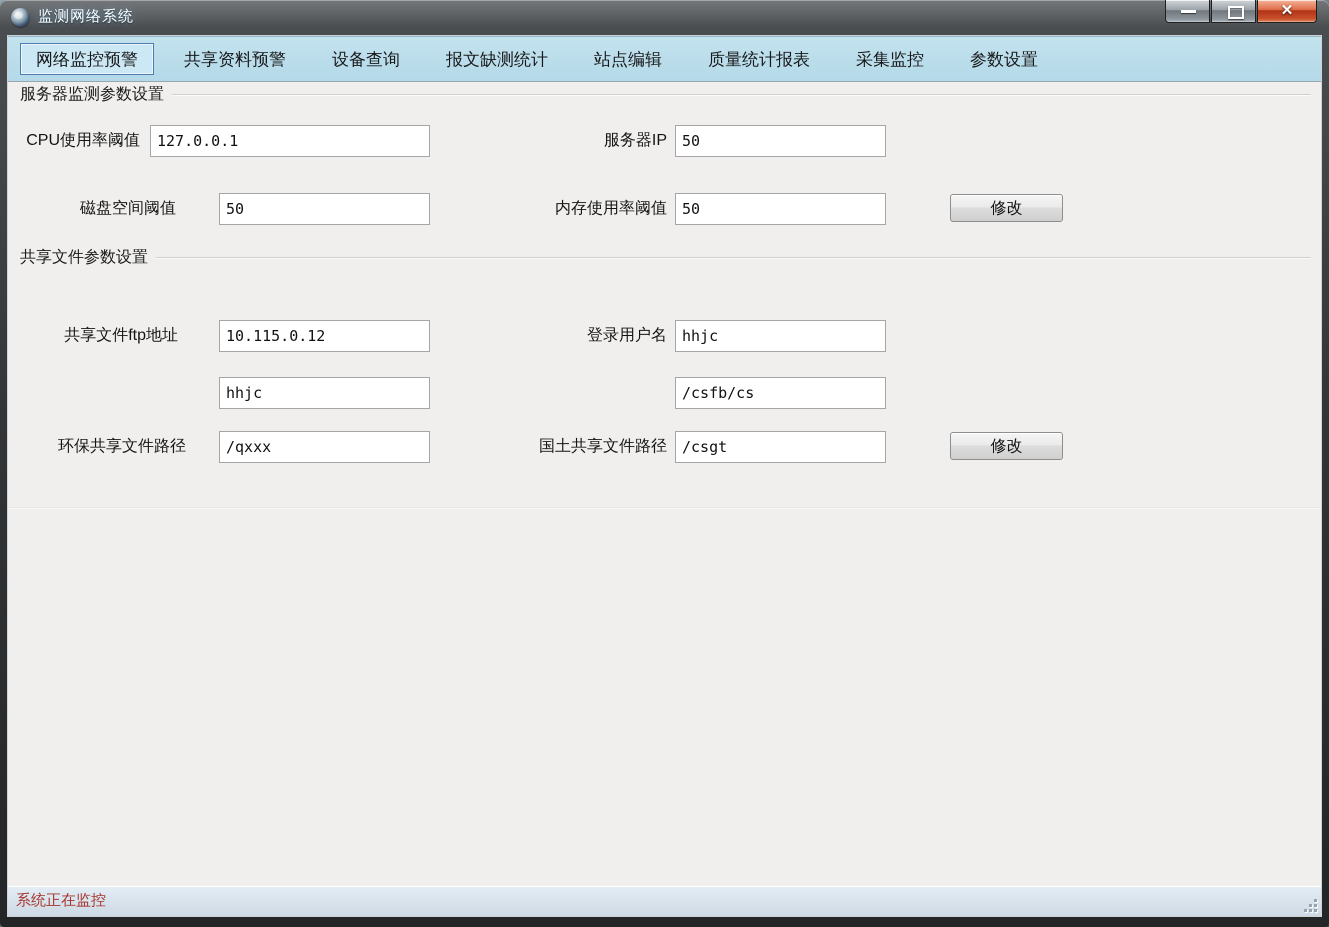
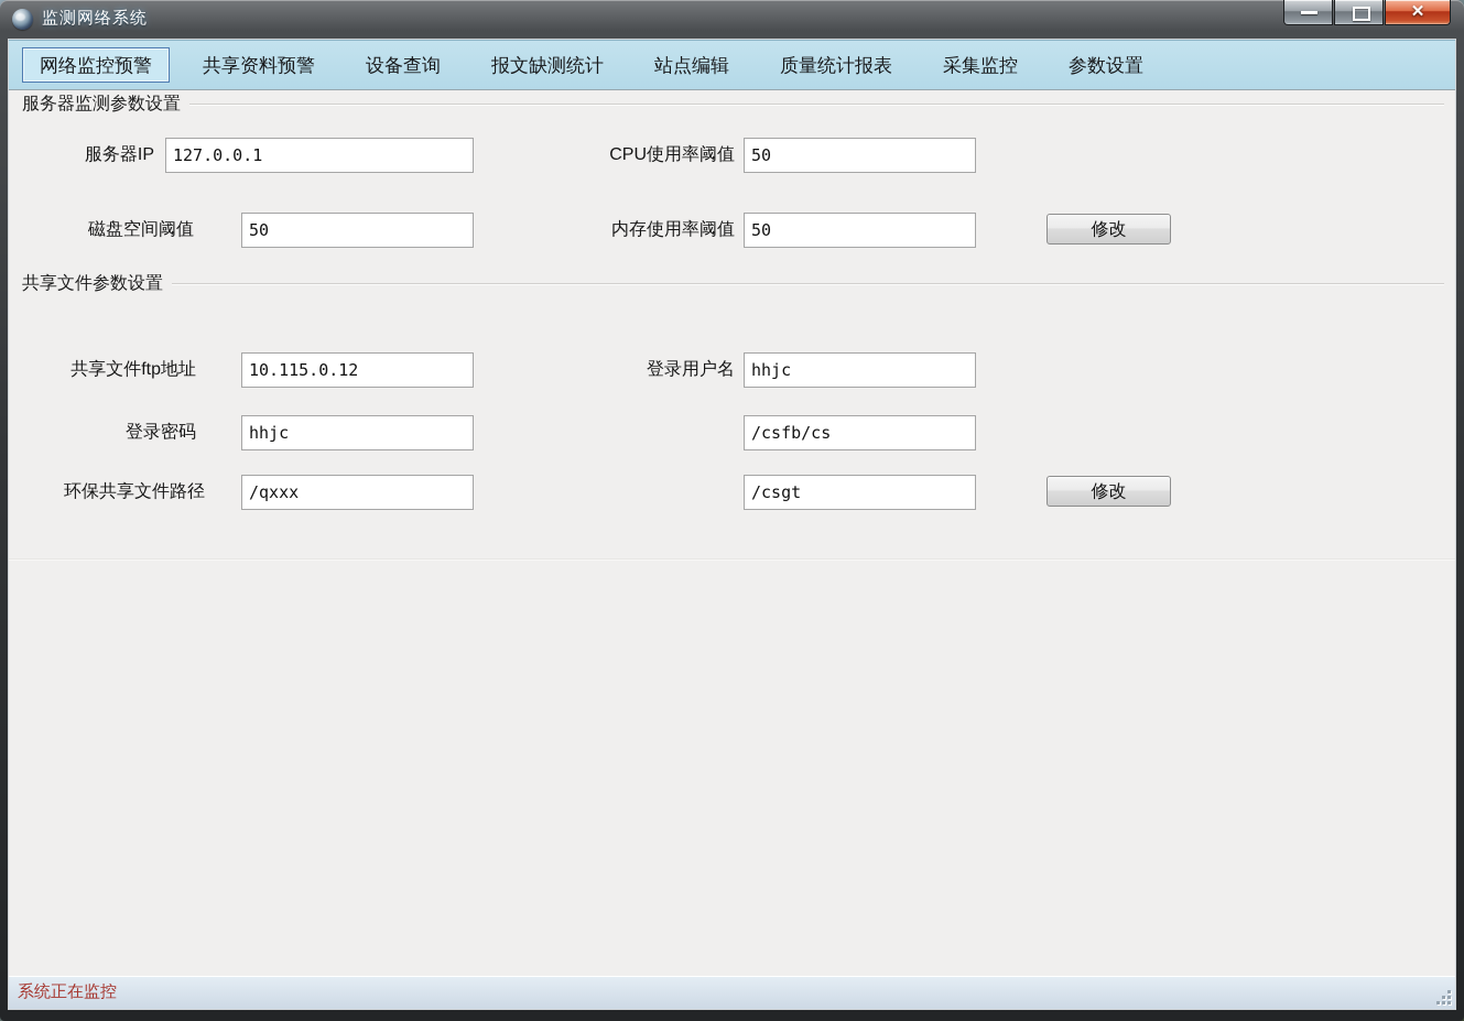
  监测网络系统
  ✕
  网络监控预警
  共享资料预警
  设备查询
  报文缺测统计
  站点编辑
  质量统计报表
  采集监控
  参数设置
  服务器监测参数设置
- CPU使用率阈值
+ 服务器IP
  127.0.0.1
- 服务器IP
+ CPU使用率阈值
  50
  磁盘空间阈值
  50
  内存使用率阈值
  50
  修改
  共享文件参数设置
  共享文件ftp地址
  10.115.0.12
  登录用户名
  hhjc
+ 登录密码
  hhjc
  /csfb/cs
  环保共享文件路径
  /qxxx
- 国土共享文件路径
  /csgt
  修改
  系统正在监控
